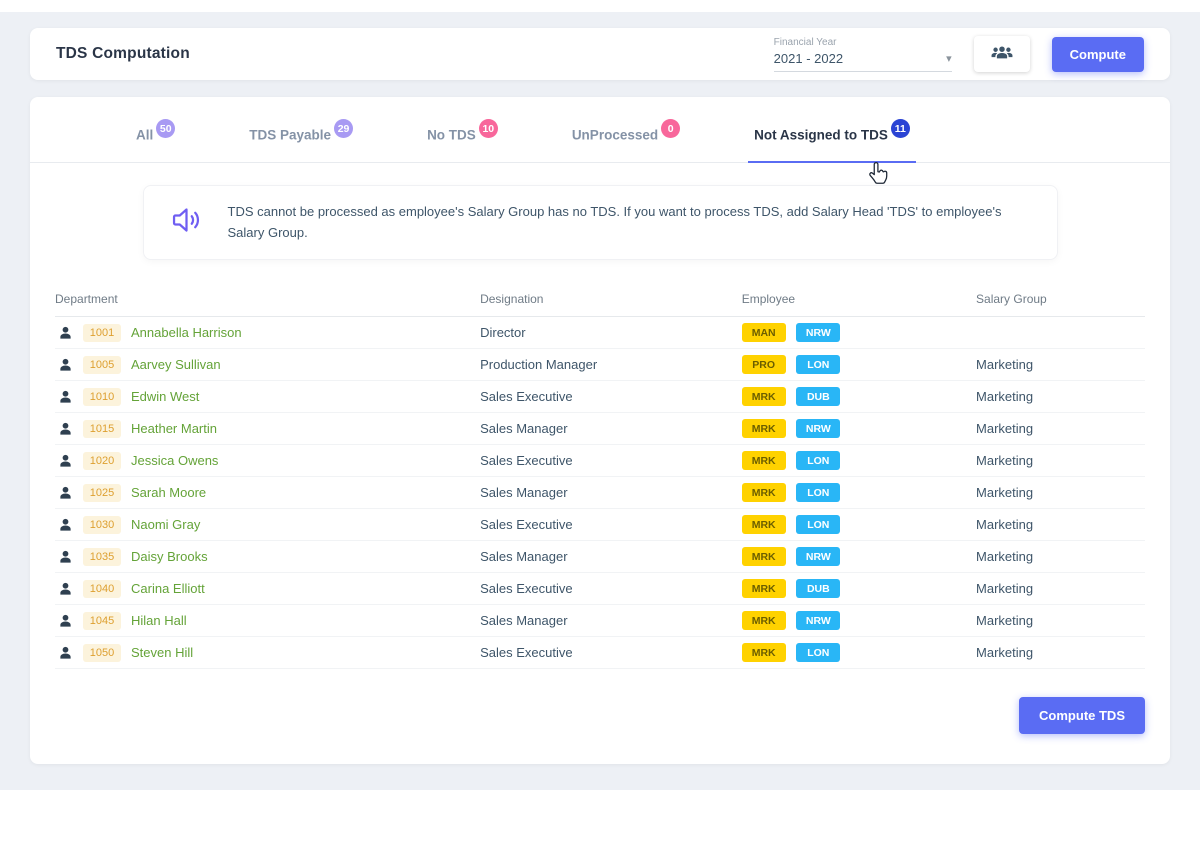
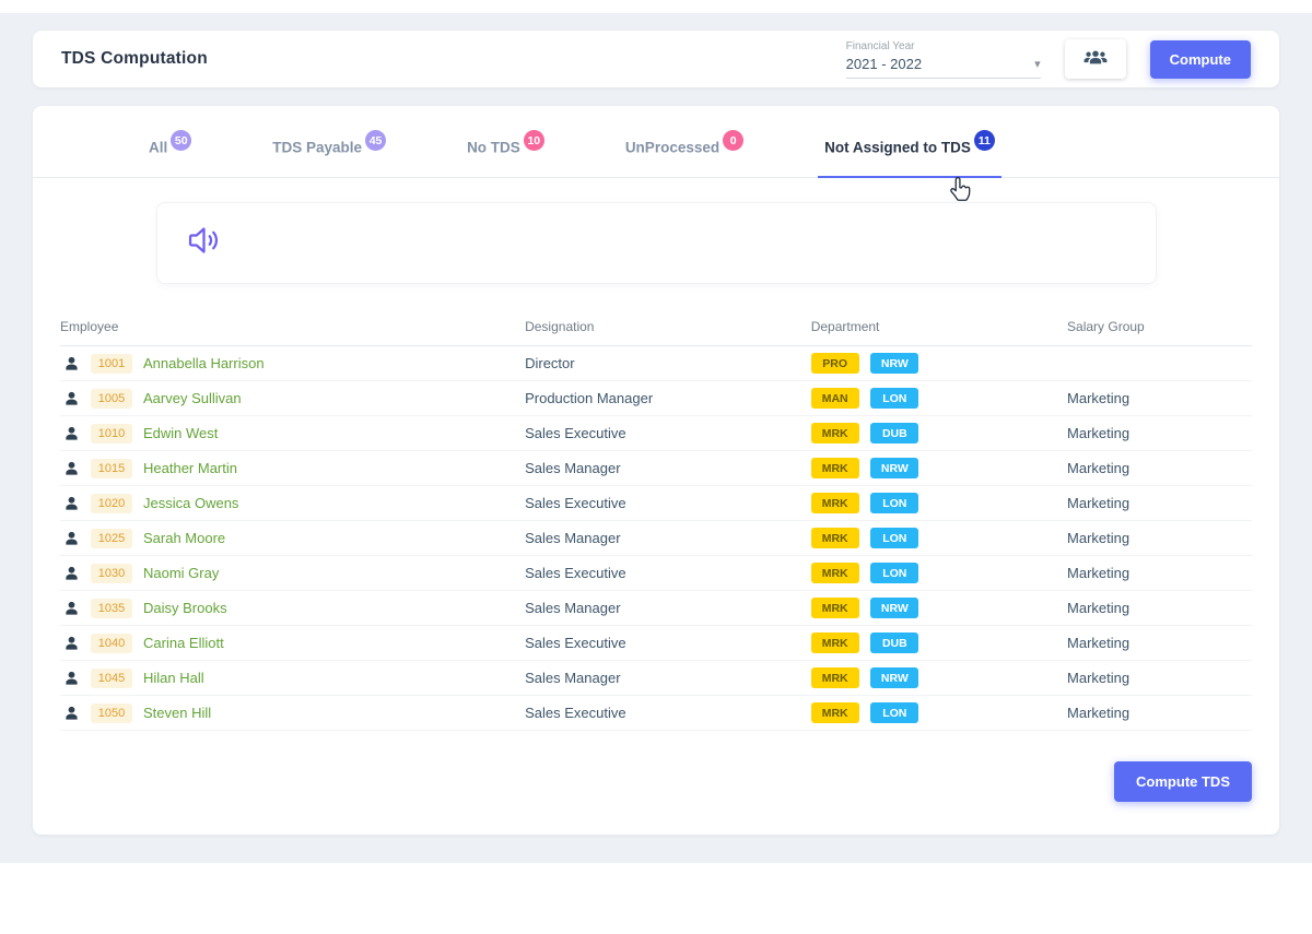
  TDS Computation
  Financial Year
  2021 - 2022
  ▾
  Compute
  All 50
- TDS Payable 29
+ TDS Payable 45
  No TDS 10
  UnProcessed 0
  Not Assigned to TDS 11
- TDS cannot be processed as employee's Salary Group has no TDS. If you want to process TDS, add Salary Head 'TDS' to employee's Salary Group.
- Department
+ Employee
  Designation
- Employee
+ Department
  Salary Group
  1001
  Annabella Harrison
  Director
- MAN NRW
+ PRO NRW
  1005
  Aarvey Sullivan
  Production Manager
- PRO LON
+ MAN LON
  Marketing
  1010
  Edwin West
  Sales Executive
  MRK DUB
  Marketing
  1015
  Heather Martin
  Sales Manager
  MRK NRW
  Marketing
  1020
  Jessica Owens
  Sales Executive
  MRK LON
  Marketing
  1025
  Sarah Moore
  Sales Manager
  MRK LON
  Marketing
  1030
  Naomi Gray
  Sales Executive
  MRK LON
  Marketing
  1035
  Daisy Brooks
  Sales Manager
  MRK NRW
  Marketing
  1040
  Carina Elliott
  Sales Executive
  MRK DUB
  Marketing
  1045
  Hilan Hall
  Sales Manager
  MRK NRW
  Marketing
  1050
  Steven Hill
  Sales Executive
  MRK LON
  Marketing
  Compute TDS
